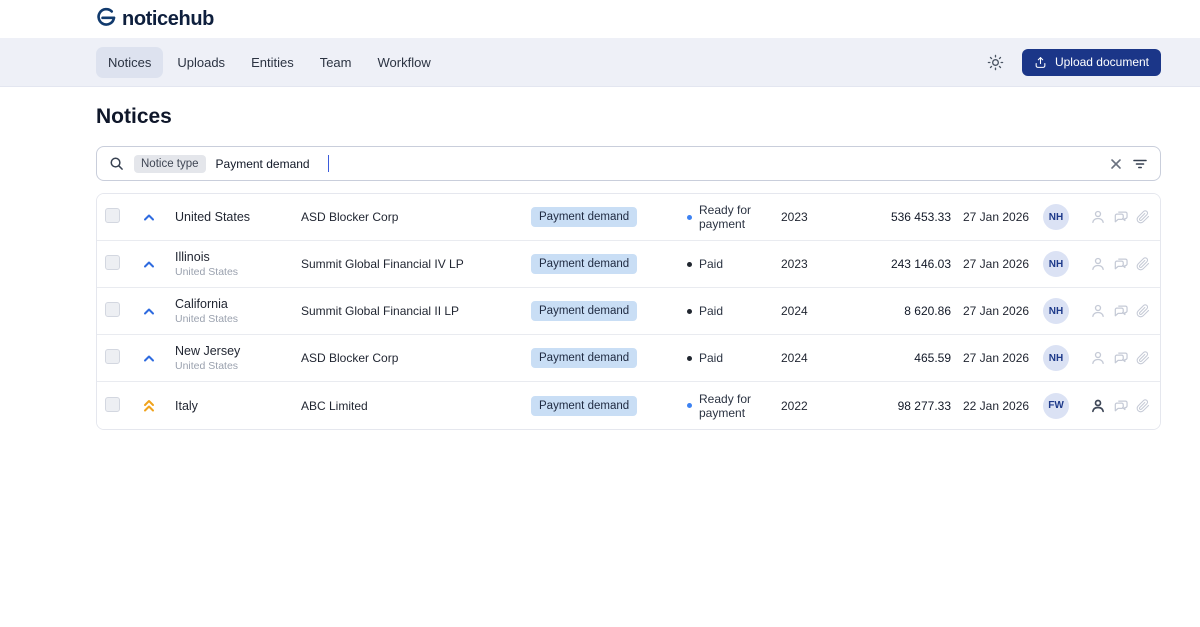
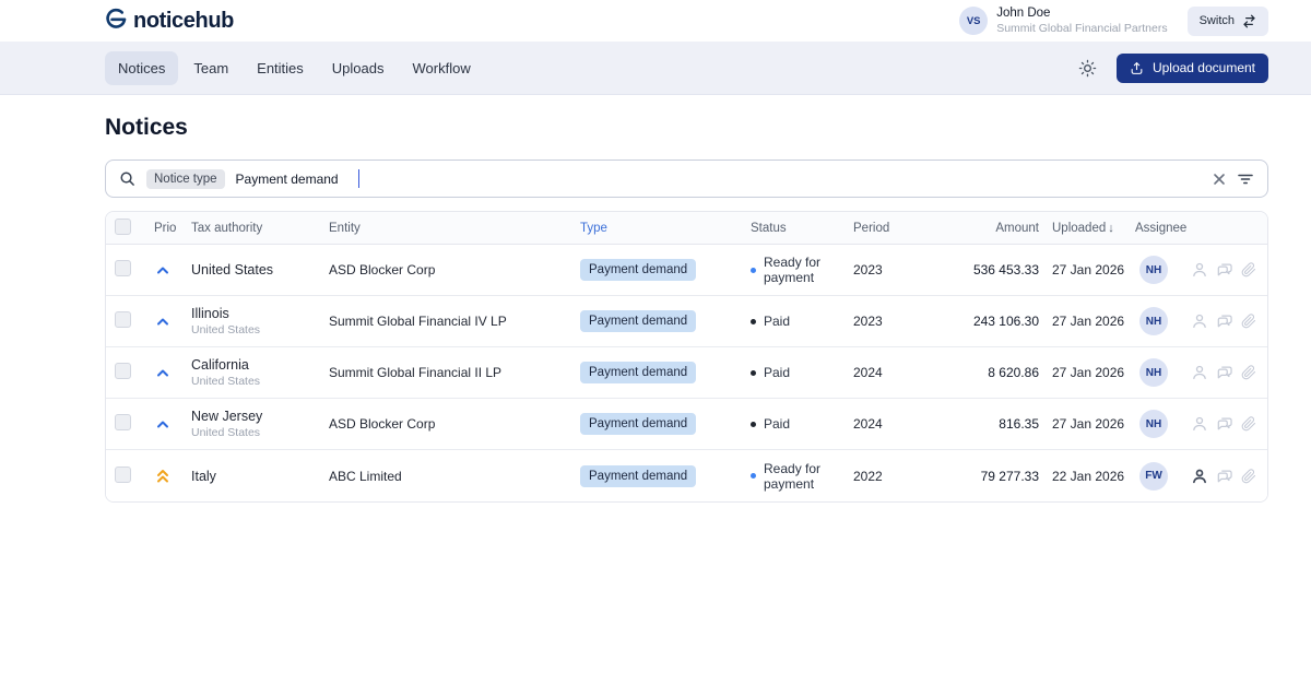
  noticehub
+ VS
+ John Doe
+ Summit Global Financial Partners
+ Switch
  Notices
- Uploads
+ Team
  Entities
- Team
+ Uploads
  Workflow
  Upload document
  Notices
  Notice type
  Payment demand
+ Prio
+ Tax authority
+ Entity
+ Type
+ Status
+ Period
+ Amount
+ Uploaded ↓
+ Assignee
  United States
  ASD Blocker Corp
  Payment demand
  Ready for payment
  2023
  536 453.33
  27 Jan 2026
  NH
  Illinois
  United States
  Summit Global Financial IV LP
  Payment demand
  Paid
  2023
- 243 146.03
+ 243 106.30
  27 Jan 2026
  NH
  California
  United States
  Summit Global Financial II LP
  Payment demand
  Paid
  2024
  8 620.86
  27 Jan 2026
  NH
  New Jersey
  United States
  ASD Blocker Corp
  Payment demand
  Paid
  2024
- 465.59
+ 816.35
  27 Jan 2026
  NH
  Italy
  ABC Limited
  Payment demand
  Ready for payment
  2022
- 98 277.33
+ 79 277.33
  22 Jan 2026
  FW
